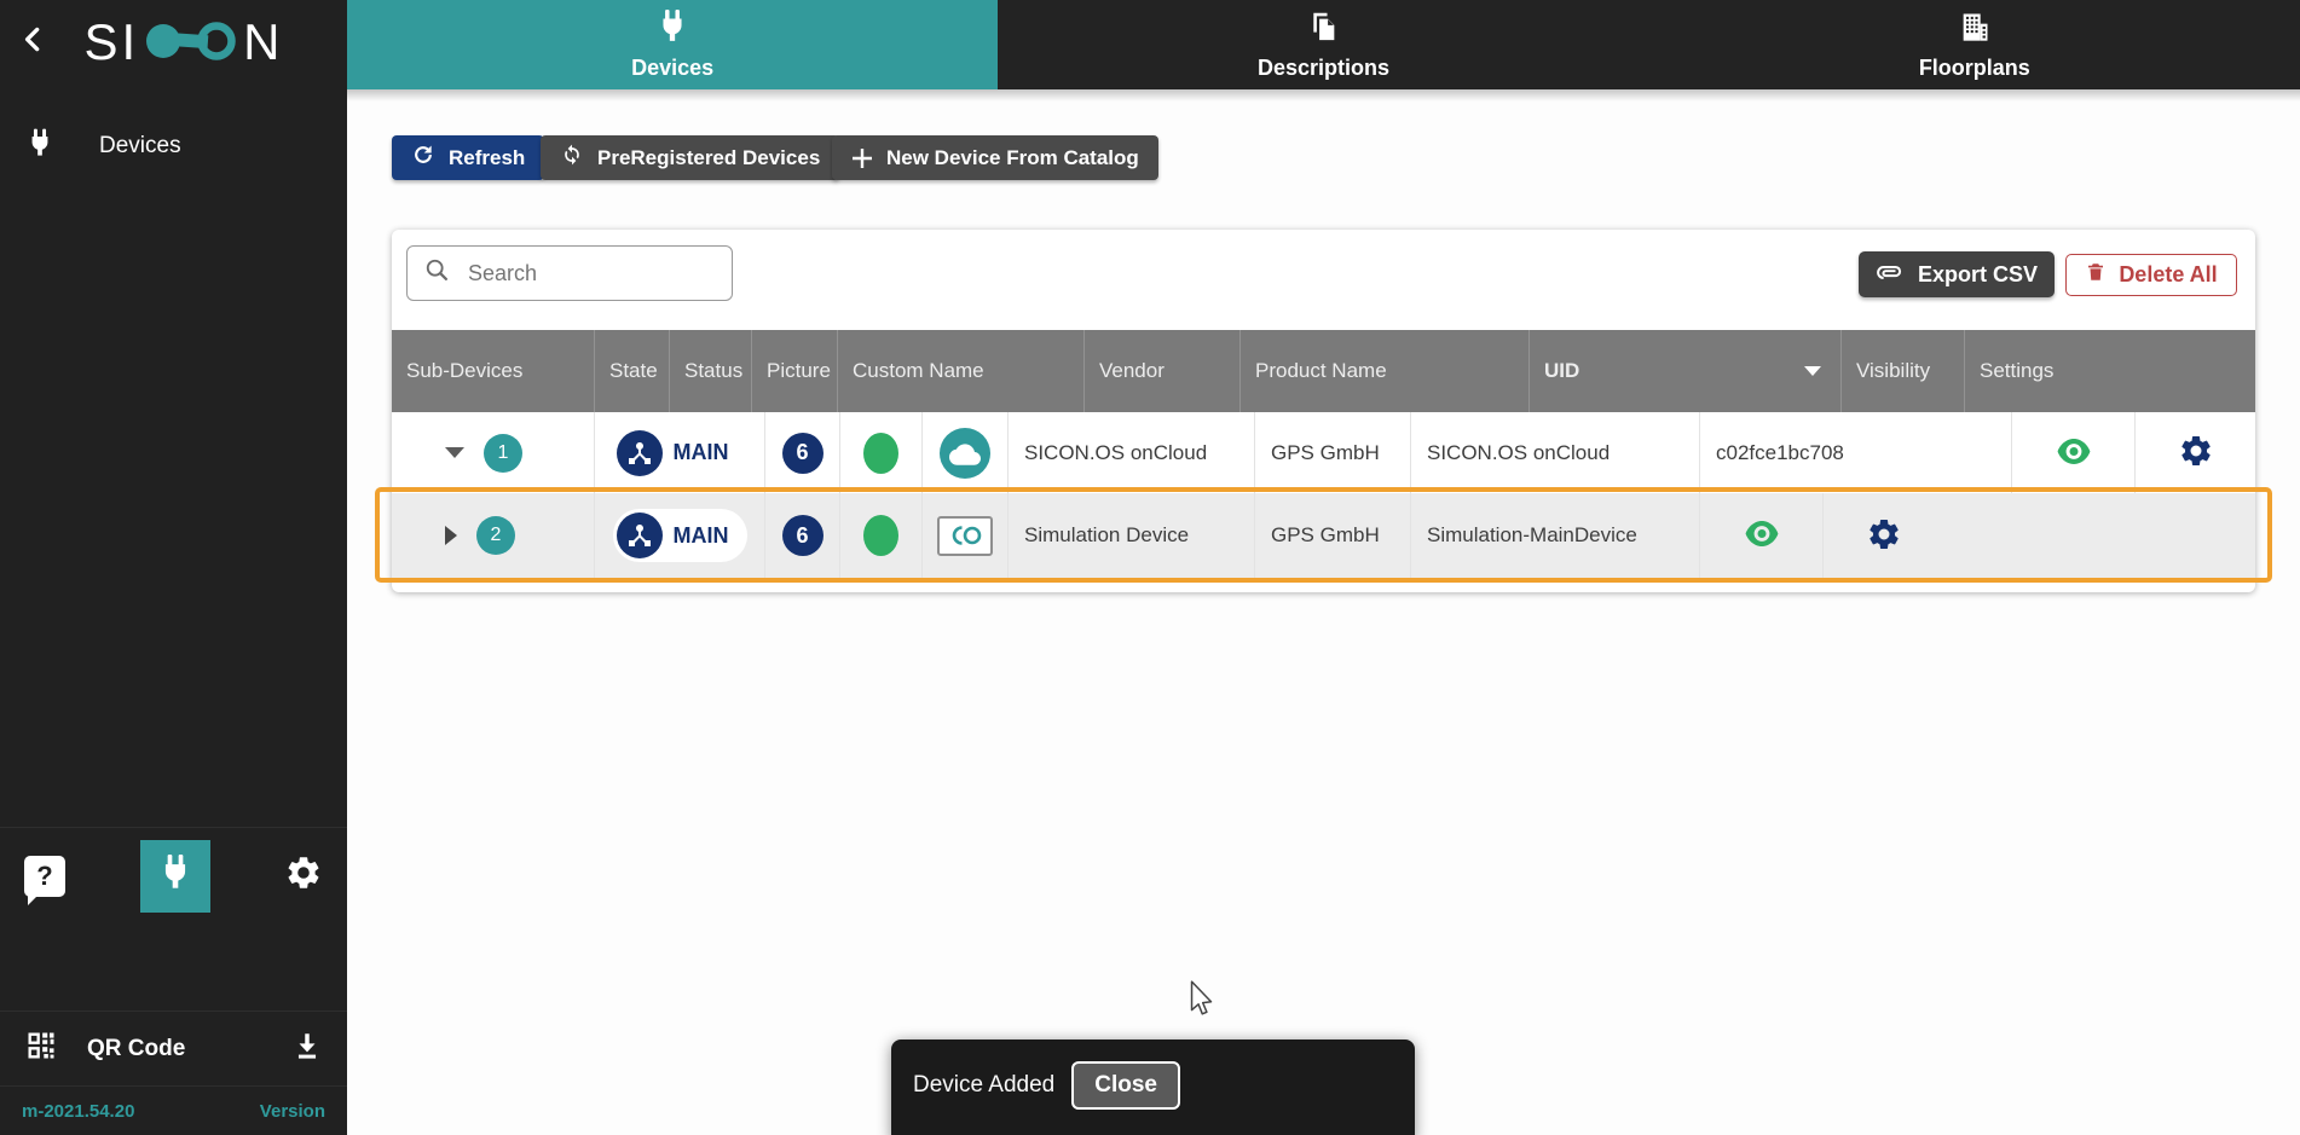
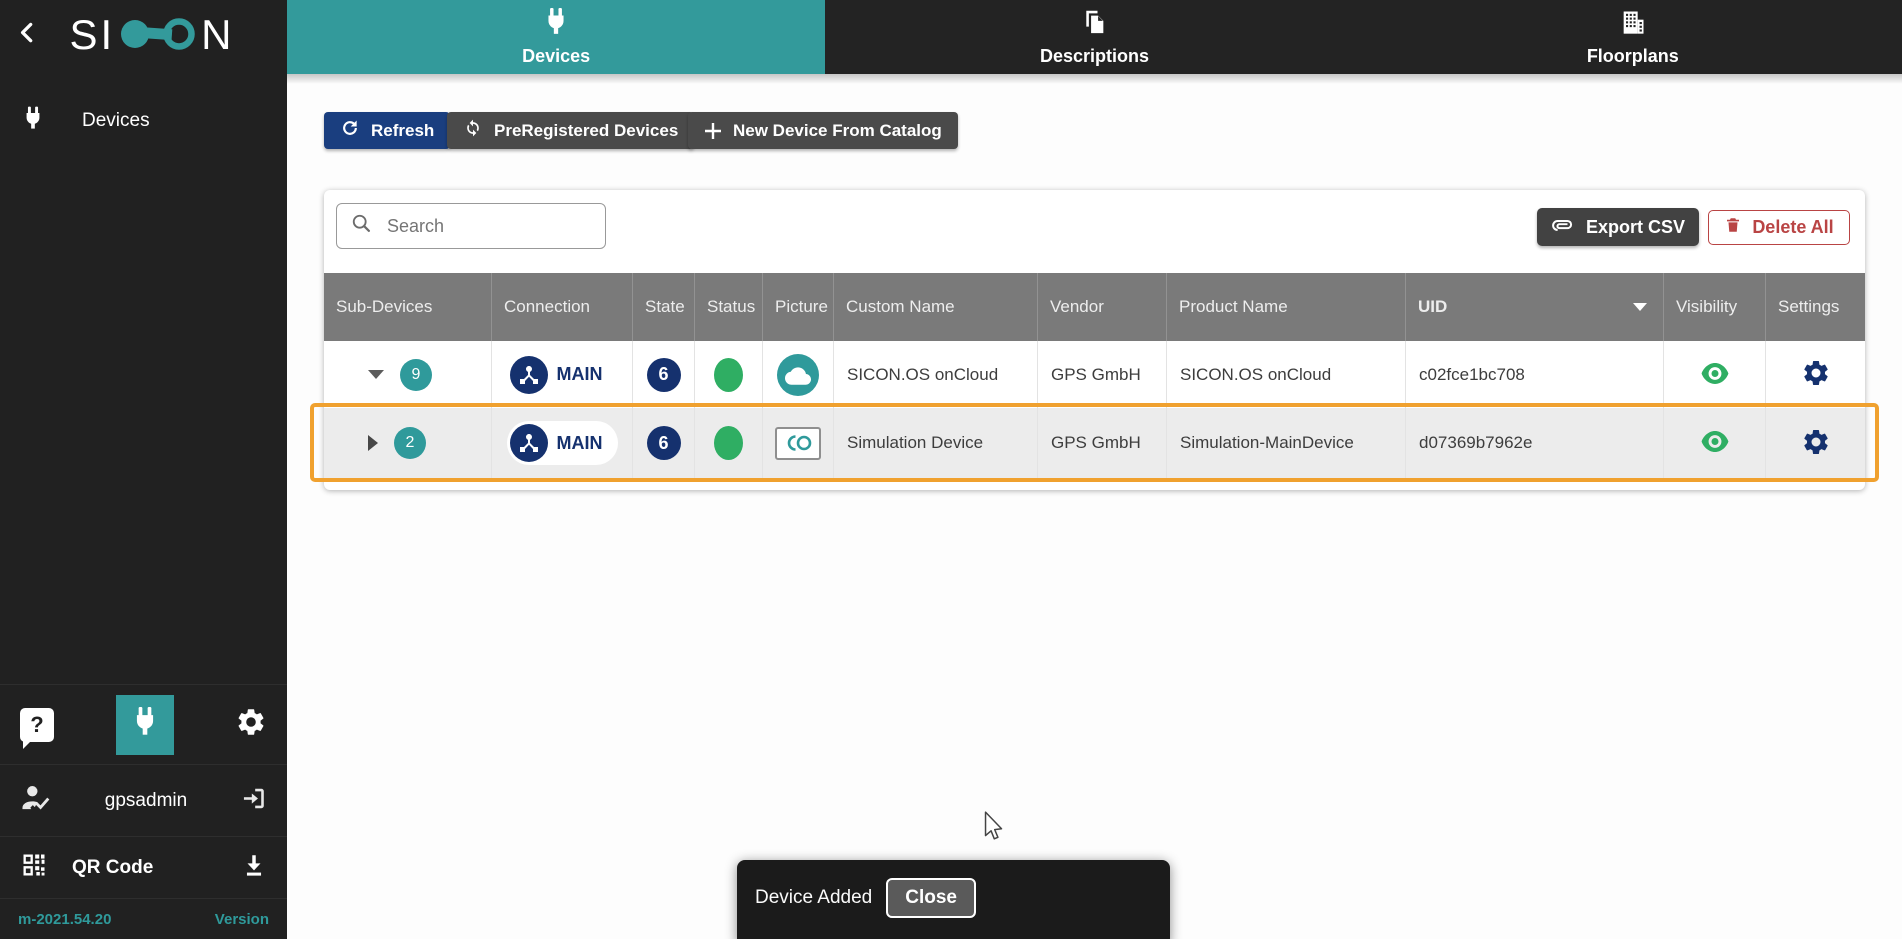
  SI
  N
  Devices
  ?
+ gpsadmin
  QR Code
  m-2021.54.20
  Version
  Devices
  Descriptions
  Floorplans
  Refresh
  PreRegistered Devices
  New Device From Catalog
  Search
  Export CSV
  Delete All
  Sub-Devices
+ Connection
  State
  Status
  Picture
  Custom Name
  Vendor
  Product Name
  UID
  Visibility
  Settings
- 1
+ 9
  MAIN
  6
  SICON.OS onCloud
  GPS GmbH
  SICON.OS onCloud
  c02fce1bc708
  2
  MAIN
  6
  Simulation Device
  GPS GmbH
  Simulation-MainDevice
+ d07369b7962e
  Device Added
  Close
